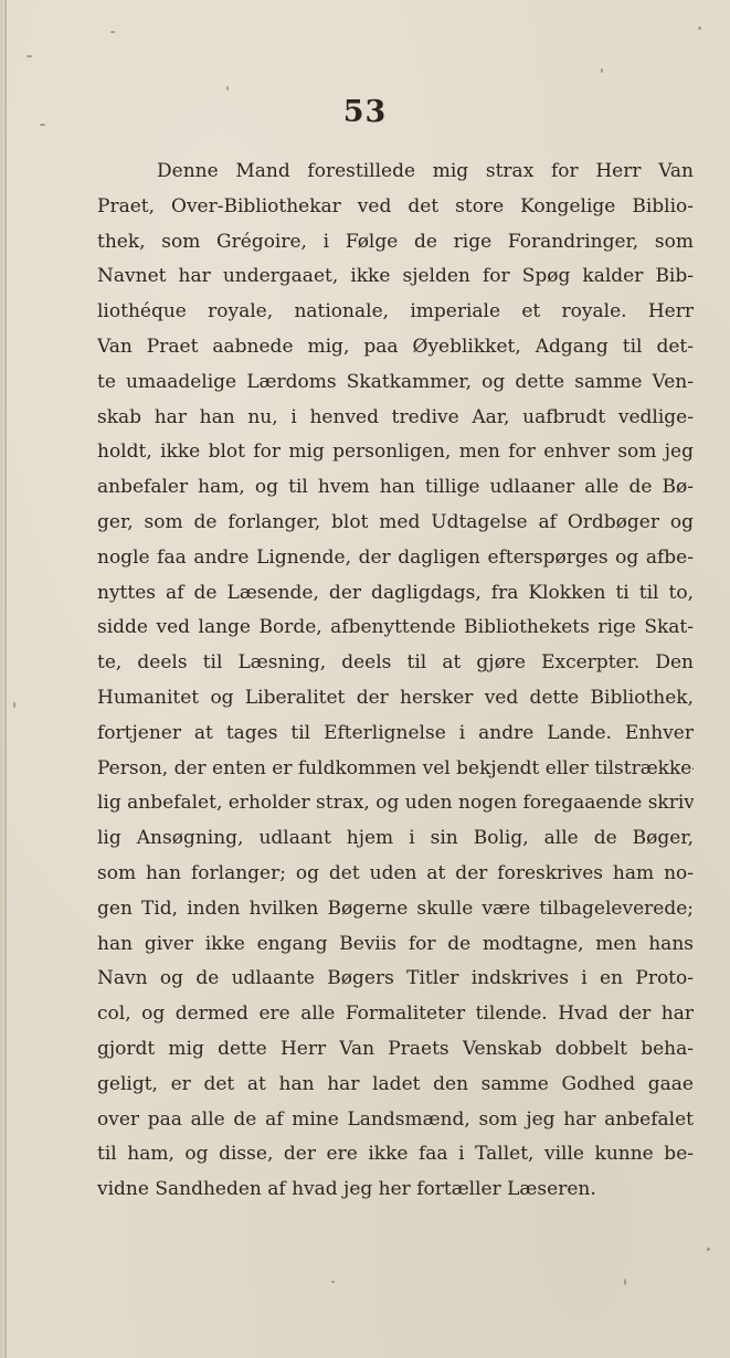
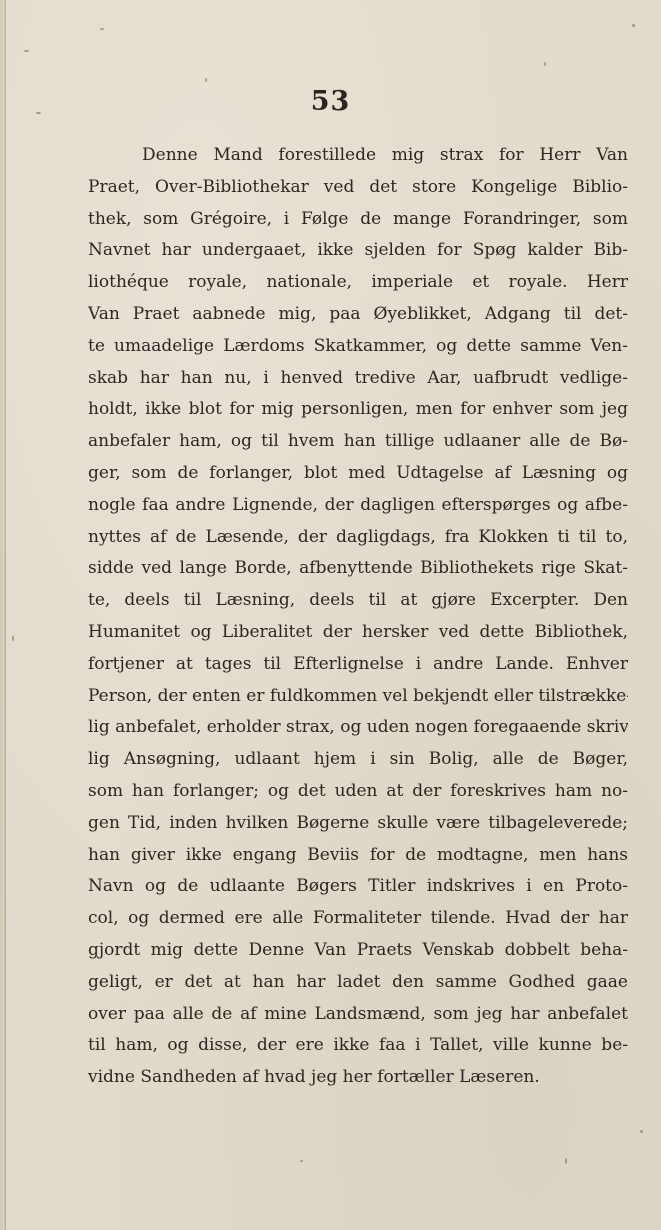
  53
  Denne Mand forestillede mig strax for Herr Van
  Praet, Over-Bibliothekar ved det store Kongelige Biblio-
- thek, som Grégoire, i Følge de rige Forandringer, som
+ thek, som Grégoire, i Følge de mange Forandringer, som
  Navnet har undergaaet, ikke sjelden for Spøg kalder Bib-
  liothéque royale, nationale, imperiale et royale. Herr
  Van Praet aabnede mig, paa Øyeblikket, Adgang til det-
  te umaadelige Lærdoms Skatkammer, og dette samme Ven-
  skab har han nu, i henved tredive Aar, uafbrudt vedlige-
  holdt, ikke blot for mig personligen, men for enhver som jeg
  anbefaler ham, og til hvem han tillige udlaaner alle de Bø-
- ger, som de forlanger, blot med Udtagelse af Ordbøger og
+ ger, som de forlanger, blot med Udtagelse af Læsning og
  nogle faa andre Lignende, der dagligen efterspørges og afbe-
  nyttes af de Læsende, der dagligdags, fra Klokken ti til to,
  sidde ved lange Borde, afbenyttende Bibliothekets rige Skat-
  te, deels til Læsning, deels til at gjøre Excerpter. Den
  Humanitet og Liberalitet der hersker ved dette Bibliothek,
  fortjener at tages til Efterlignelse i andre Lande. Enhver
  Person, der enten er fuldkommen vel bekjendt eller tilstrække
  lig anbefalet, erholder strax, og uden nogen foregaaende skriv
  lig Ansøgning, udlaant hjem i sin Bolig, alle de Bøger,
  som han forlanger; og det uden at der foreskrives ham no-
  gen Tid, inden hvilken Bøgerne skulle være tilbageleverede;
  han giver ikke engang Beviis for de modtagne, men hans
  Navn og de udlaante Bøgers Titler indskrives i en Proto-
  col, og dermed ere alle Formaliteter tilende. Hvad der har
- gjordt mig dette Herr Van Praets Venskab dobbelt beha-
+ gjordt mig dette Denne Van Praets Venskab dobbelt beha-
  geligt, er det at han har ladet den samme Godhed gaae
  over paa alle de af mine Landsmænd, som jeg har anbefalet
  til ham, og disse, der ere ikke faa i Tallet, ville kunne be-
  vidne Sandheden af hvad jeg her fortæller Læseren.
